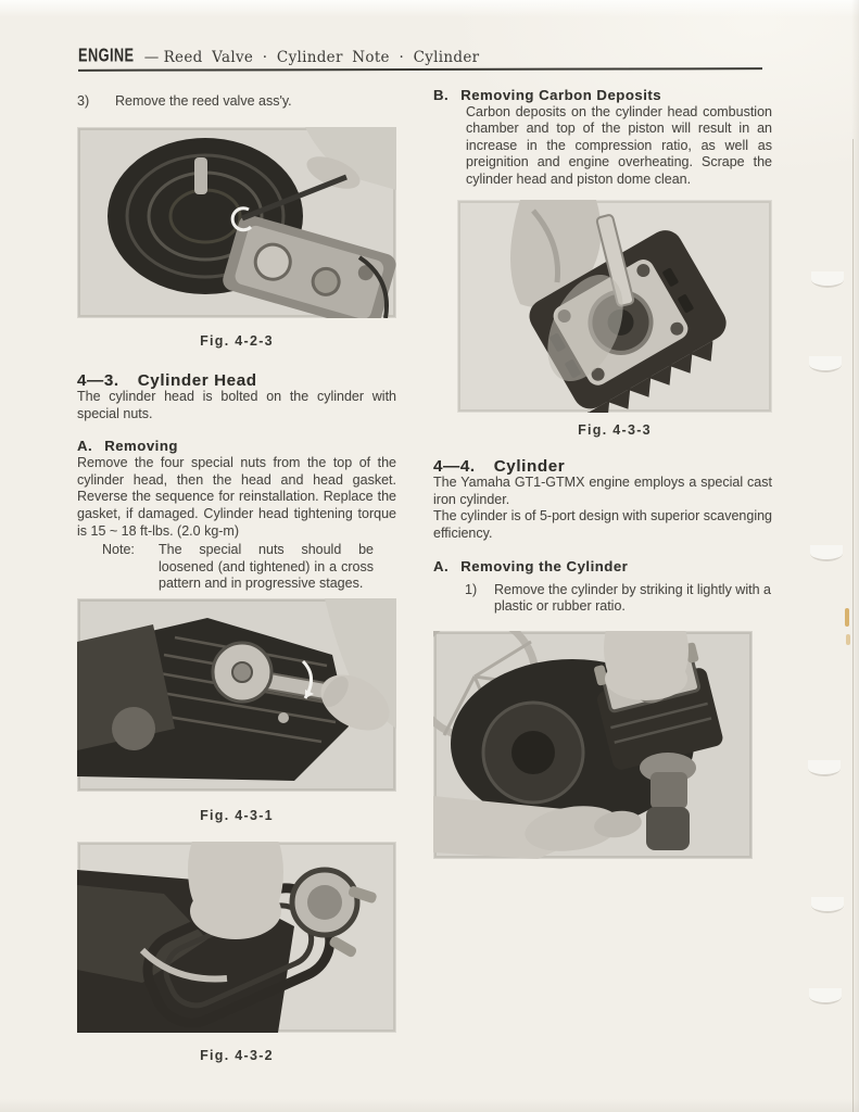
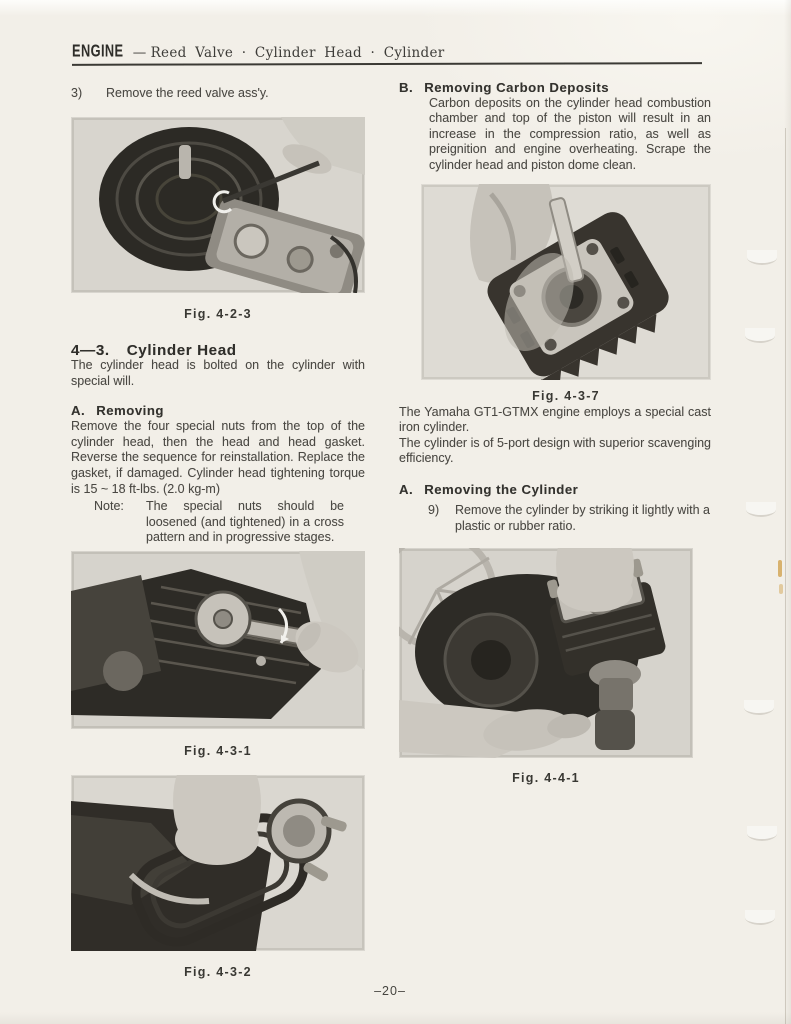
- ENGINE — Reed Valve · Cylinder Note · Cylinder
+ ENGINE — Reed Valve · Cylinder Head · Cylinder
  3)
  Remove the reed valve ass'y.
  Fig. 4-2-3
  4—3. Cylinder Head
- The cylinder head is bolted on the cylinder with special nuts.
+ The cylinder head is bolted on the cylinder with special will.
  A. Removing
  Remove the four special nuts from the top of the cylinder head, then the head and head gasket. Reverse the sequence for reinstallation. Replace the gasket, if damaged. Cylinder head tightening torque is 15 ~ 18 ft-lbs. (2.0 kg-m)
  Note:
  The special nuts should be loosened (and tightened) in a cross pattern and in progressive stages.
  Fig. 4-3-1
  Fig. 4-3-2
  B. Removing Carbon Deposits
  Carbon deposits on the cylinder head combustion chamber and top of the piston will result in an increase in the compression ratio, as well as preignition and engine overheating. Scrape the cylinder head and piston dome clean.
- Fig. 4-3-3
+ Fig. 4-3-7
- 4—4. Cylinder
  The Yamaha GT1-GTMX engine employs a special cast iron cylinder.
  The cylinder is of 5-port design with superior scavenging efficiency.
  A. Removing the Cylinder
- 1)
+ 9)
  Remove the cylinder by striking it lightly with a plastic or rubber ratio.
+ Fig. 4-4-1
+ –20–
